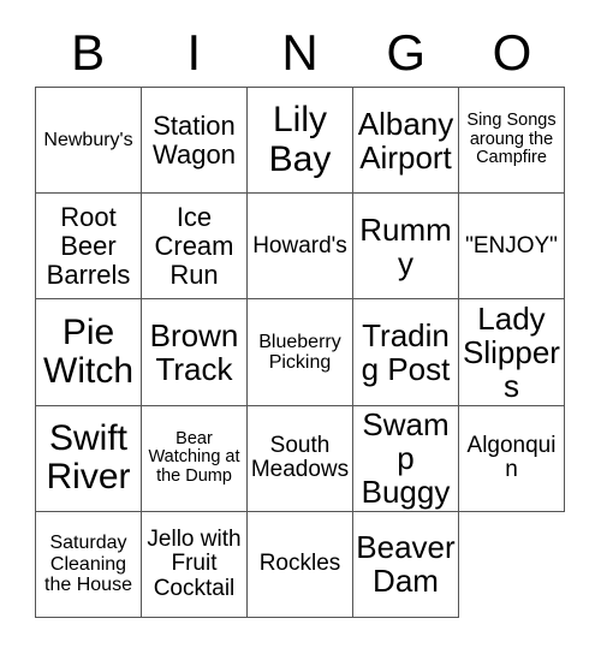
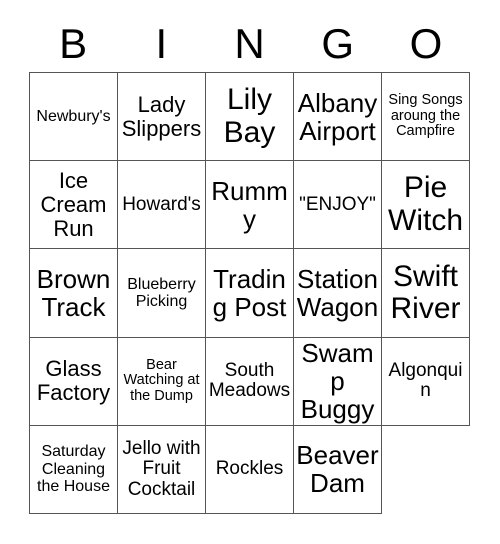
  B
  I
  N
  G
  O
  Newbury's
- Station Wagon
+ Lady Slippers
  Lily Bay
  Albany Airport
  Sing Songs aroung the Campfire
- Root Beer Barrels
  Ice Cream Run
  Howard's
  Rummy
  "ENJOY"
  Pie Witch
  Brown Track
  Blueberry Picking
  Trading Post
- Lady Slippers
+ Station Wagon
  Swift River
+ Glass Factory
  Bear Watching at the Dump
  South Meadows
  Swamp Buggy
  Algonquin
  Saturday Cleaning the House
  Jello with Fruit Cocktail
  Rockles
  Beaver Dam
